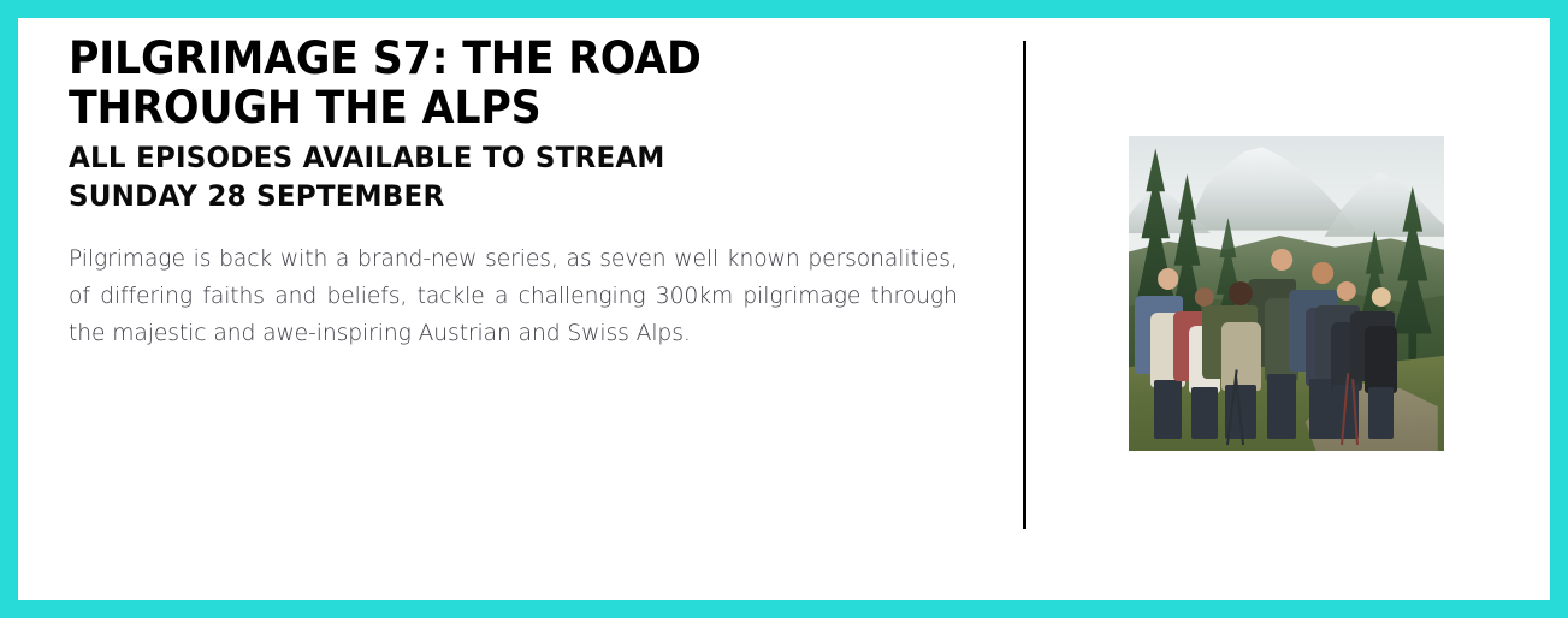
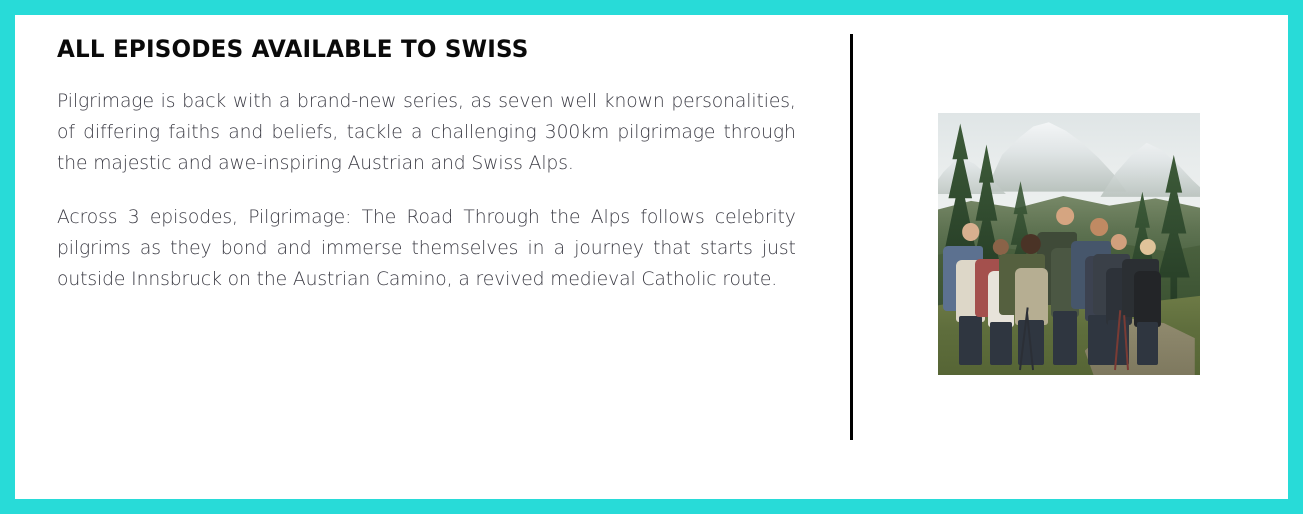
- PILGRIMAGE S7: THE ROAD THROUGH THE ALPS
- ALL EPISODES AVAILABLE TO STREAM
+ ALL EPISODES AVAILABLE TO SWISS
- SUNDAY 28 SEPTEMBER
  Pilgrimage is back with a brand-new series, as seven well known personalities, of differing faiths and beliefs, tackle a challenging 300km pilgrimage through the majestic and awe-inspiring Austrian and Swiss Alps.
+ Across 3 episodes, Pilgrimage: The Road Through the Alps follows celebrity pilgrims as they bond and immerse themselves in a journey that starts just outside Innsbruck on the Austrian Camino, a revived medieval Catholic route.
